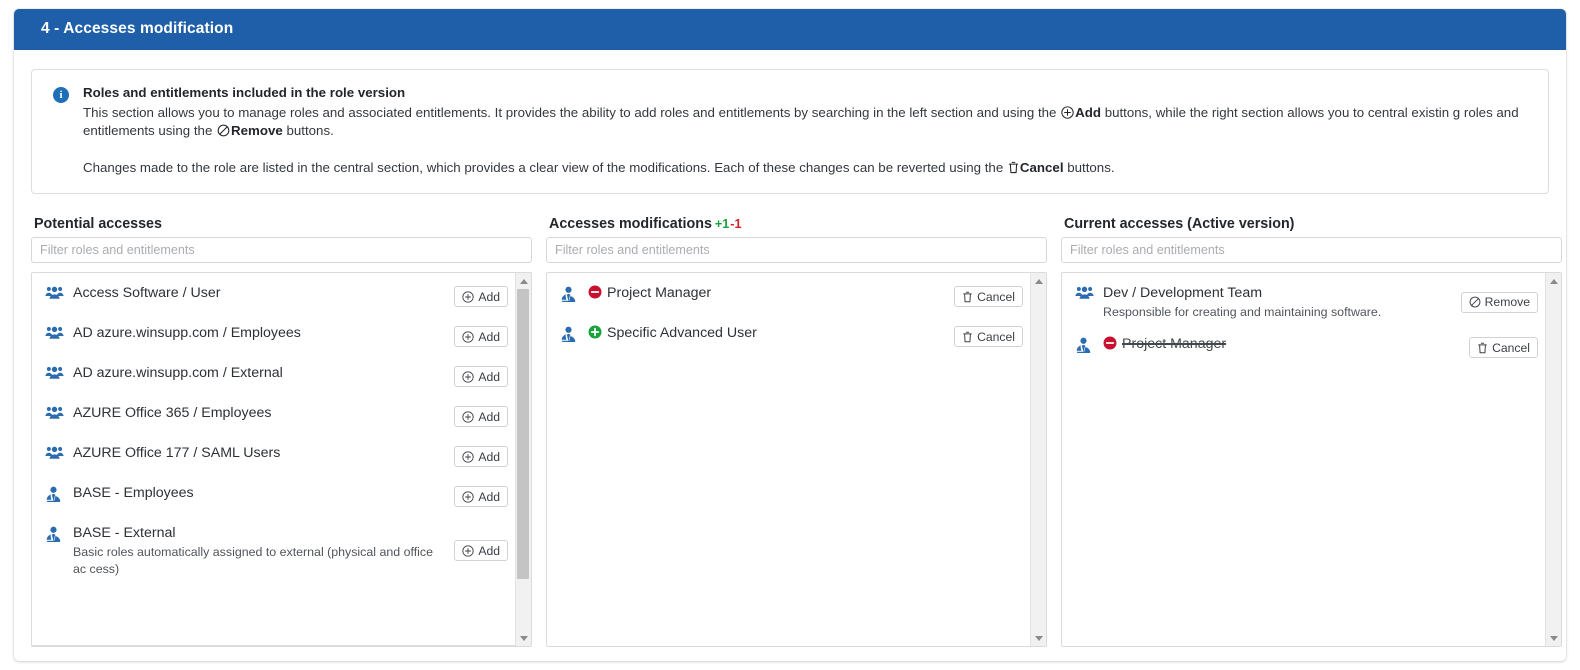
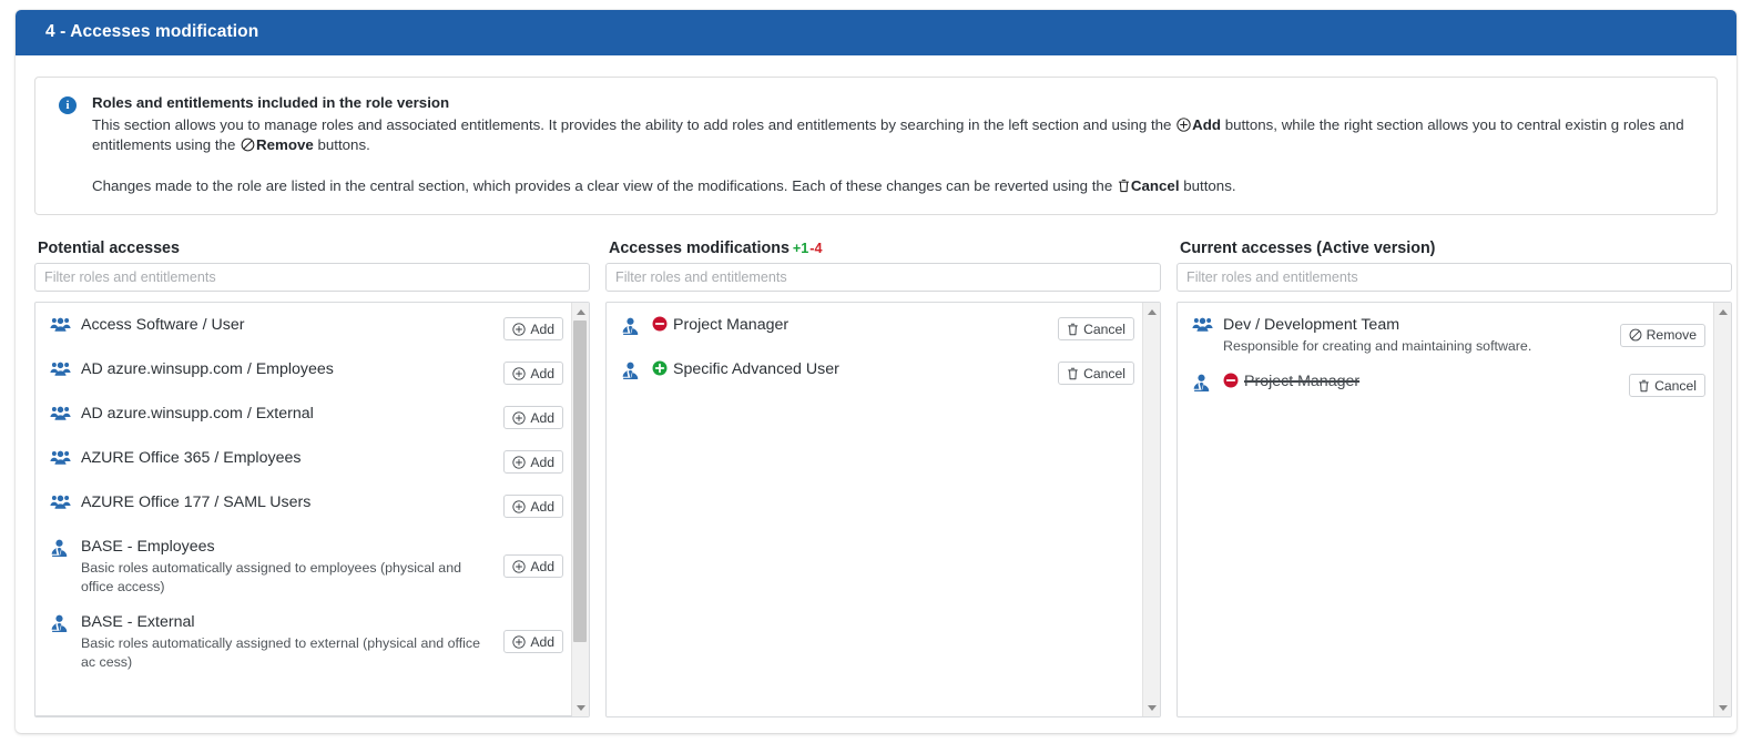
  4 - Accesses modification
  i
  Roles and entitlements included in the role version
  This section allows you to manage roles and associated entitlements. It provides the ability to add roles and entitlements by searching in the left section and using the Add buttons, while the right section allows you to central existin g roles and entitlements using the Remove buttons.
  Changes made to the role are listed in the central section, which provides a clear view of the modifications. Each of these changes can be reverted using the Cancel buttons.
  Potential accesses
  Filter roles and entitlements
  Access Software / User
  Add
  AD azure.winsupp.com / Employees
  Add
  AD azure.winsupp.com / External
  Add
  AZURE Office 365 / Employees
  Add
  AZURE Office 177 / SAML Users
  Add
  BASE - Employees
+ Basic roles automatically assigned to employees (physical and office access)
  Add
  BASE - External
  Basic roles automatically assigned to external (physical and office ac cess)
  Add
- Accesses modifications +1-1
+ Accesses modifications +1-4
  Filter roles and entitlements
  Project Manager
  Cancel
  Specific Advanced User
  Cancel
  Current accesses (Active version)
  Filter roles and entitlements
  Dev / Development Team
  Responsible for creating and maintaining software.
  Remove
  Project Manager
  Cancel
